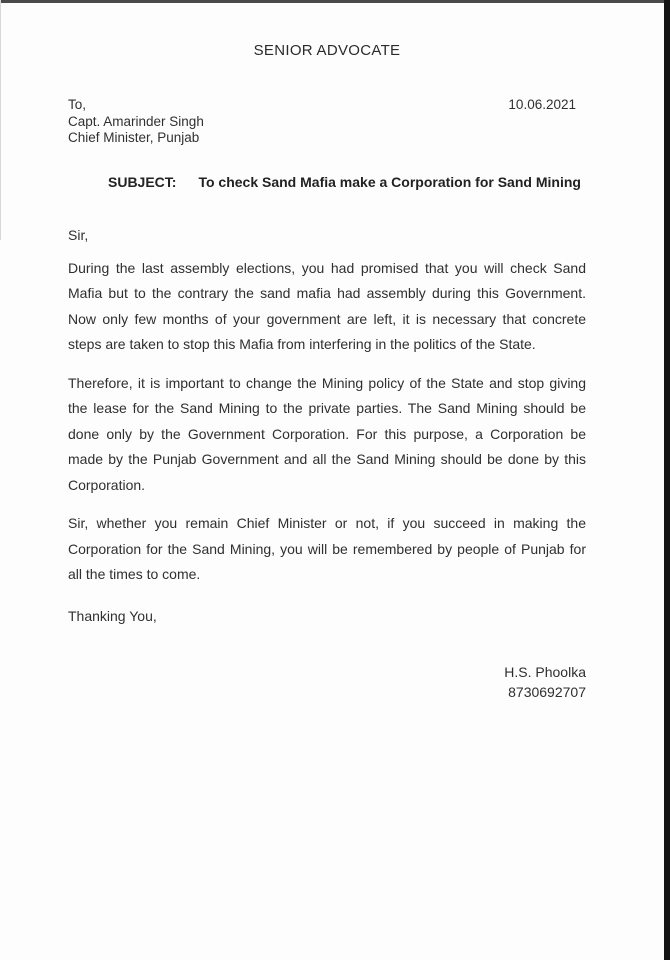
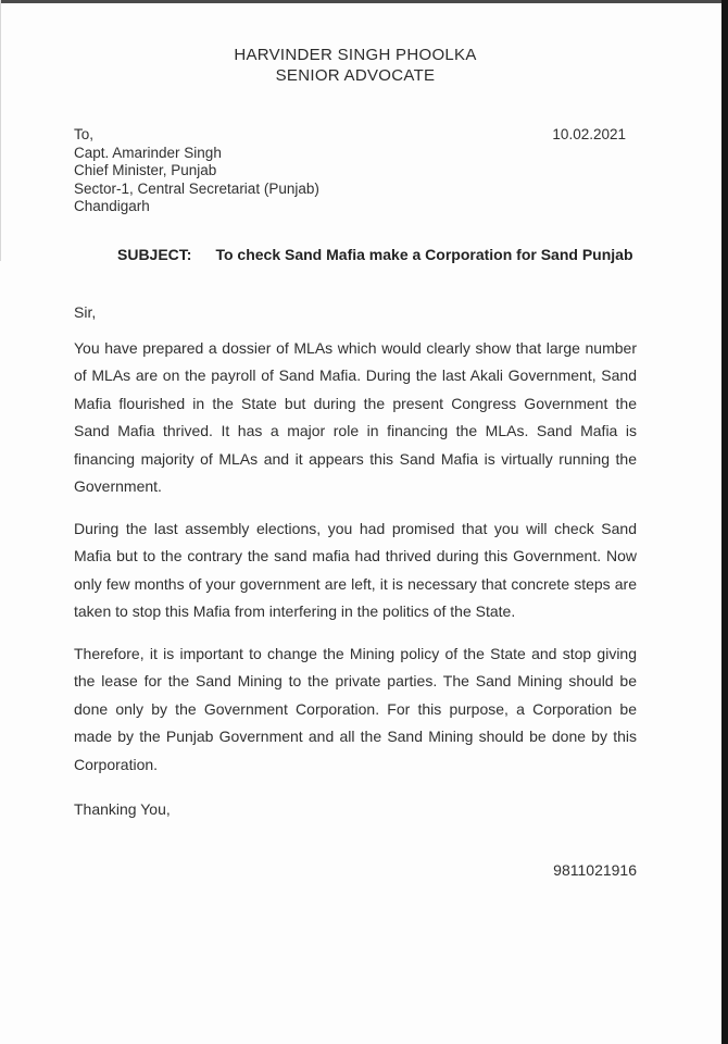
+ HARVINDER SINGH PHOOLKA
  SENIOR ADVOCATE
  To,
  Capt. Amarinder Singh
  Chief Minister, Punjab
+ Sector-1, Central Secretariat (Punjab)
+ Chandigarh
- 10.06.2021
+ 10.02.2021
- SUBJECT: To check Sand Mafia make a Corporation for Sand Mining
+ SUBJECT: To check Sand Mafia make a Corporation for Sand Punjab
  Sir,
+ You have prepared a dossier of MLAs which would clearly show that large number of MLAs are on the payroll of Sand Mafia. During the last Akali Government, Sand Mafia flourished in the State but during the present Congress Government the Sand Mafia thrived. It has a major role in financing the MLAs. Sand Mafia is financing majority of MLAs and it appears this Sand Mafia is virtually running the Government.
- During the last assembly elections, you had promised that you will check Sand Mafia but to the contrary the sand mafia had assembly during this Government. Now only few months of your government are left, it is necessary that concrete steps are taken to stop this Mafia from interfering in the politics of the State.
+ During the last assembly elections, you had promised that you will check Sand Mafia but to the contrary the sand mafia had thrived during this Government. Now only few months of your government are left, it is necessary that concrete steps are taken to stop this Mafia from interfering in the politics of the State.
  Therefore, it is important to change the Mining policy of the State and stop giving the lease for the Sand Mining to the private parties. The Sand Mining should be done only by the Government Corporation. For this purpose, a Corporation be made by the Punjab Government and all the Sand Mining should be done by this Corporation.
- Sir, whether you remain Chief Minister or not, if you succeed in making the Corporation for the Sand Mining, you will be remembered by people of Punjab for all the times to come.
  Thanking You,
- H.S. Phoolka
- 8730692707
+ 9811021916
